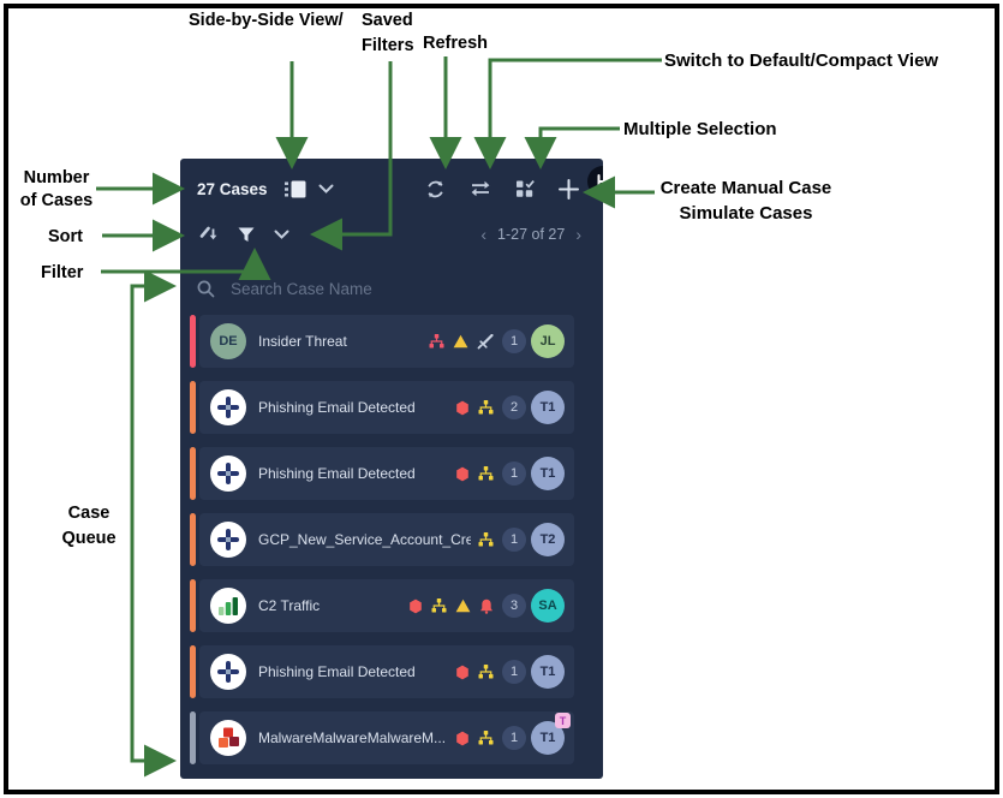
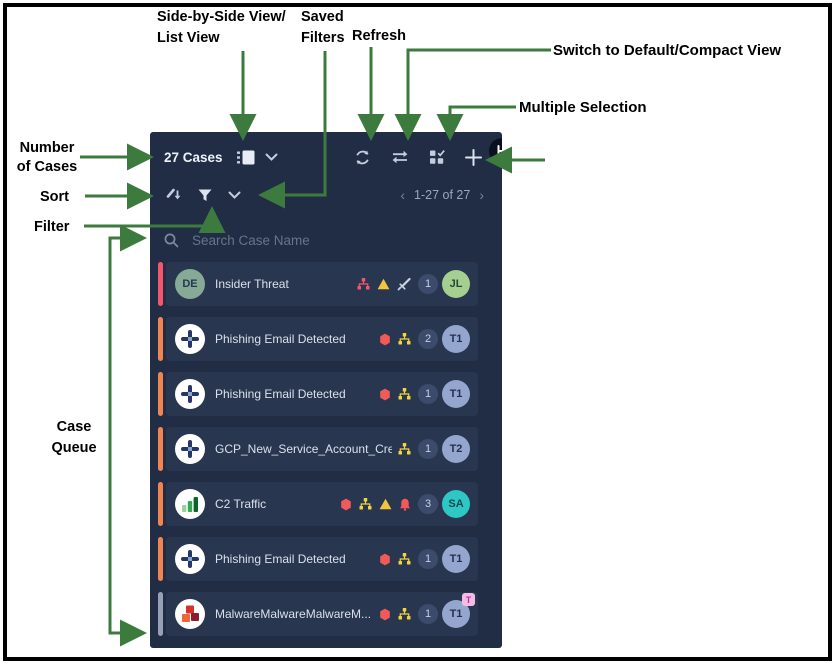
  Side-by-Side View/
+ List View
  Saved
  Filters
  Refresh
  Switch to Default/Compact View
  Multiple Selection
- Create Manual Case
- Simulate Cases
  Number
  of Cases
  Sort
  Filter
  Case
  Queue
  27 Cases
  ‹
  1-27 of 27
  ›
  Search Case Name
  DE
  Insider Threat
  1
  JL
  Phishing Email Detected
  2
  T1
  Phishing Email Detected
  1
  T1
  GCP_New_Service_Account_Cre
  1
  T2
  C2 Traffic
  3
  SA
  Phishing Email Detected
  1
  T1
  MalwareMalwareMalwareM...
  1
  T1
  T
